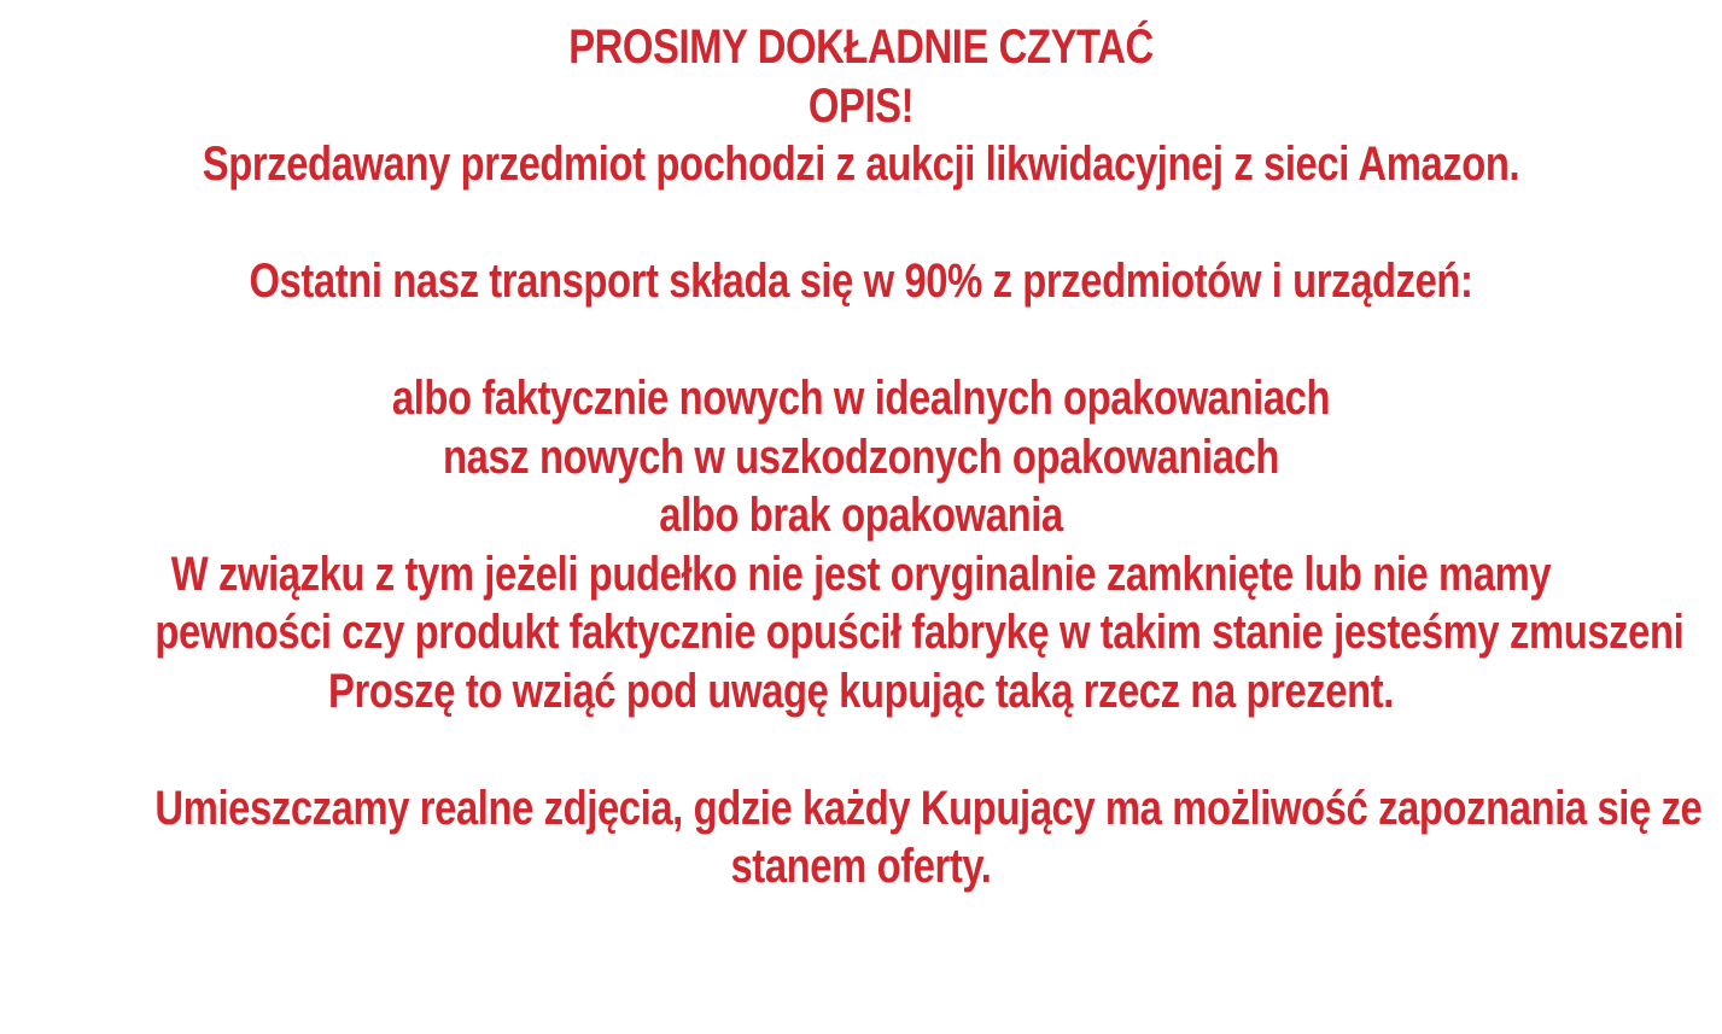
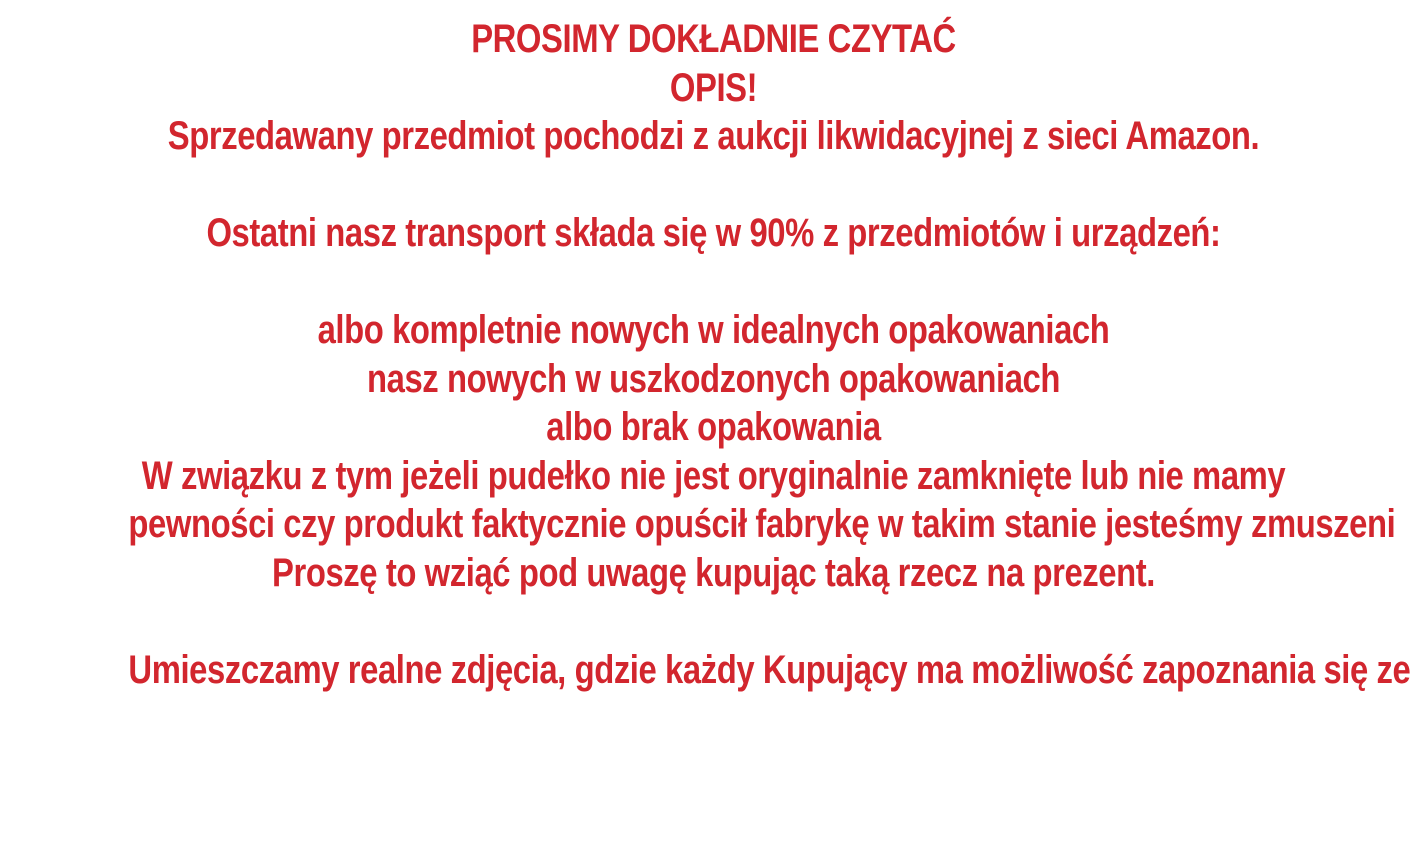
  PROSIMY DOKŁADNIE CZYTAĆ
  OPIS!
  Sprzedawany przedmiot pochodzi z aukcji likwidacyjnej z sieci Amazon.
  Ostatni nasz transport składa się w 90% z przedmiotów i urządzeń:
- albo faktycznie nowych w idealnych opakowaniach
+ albo kompletnie nowych w idealnych opakowaniach
  nasz nowych w uszkodzonych opakowaniach
  albo brak opakowania
  W związku z tym jeżeli pudełko nie jest oryginalnie zamknięte lub nie mamy
  pewności czy produkt faktycznie opuścił fabrykę w takim stanie jesteśmy zmuszeni
  Proszę to wziąć pod uwagę kupując taką rzecz na prezent.
  Umieszczamy realne zdjęcia, gdzie każdy Kupujący ma możliwość zapoznania się ze
- stanem oferty.
